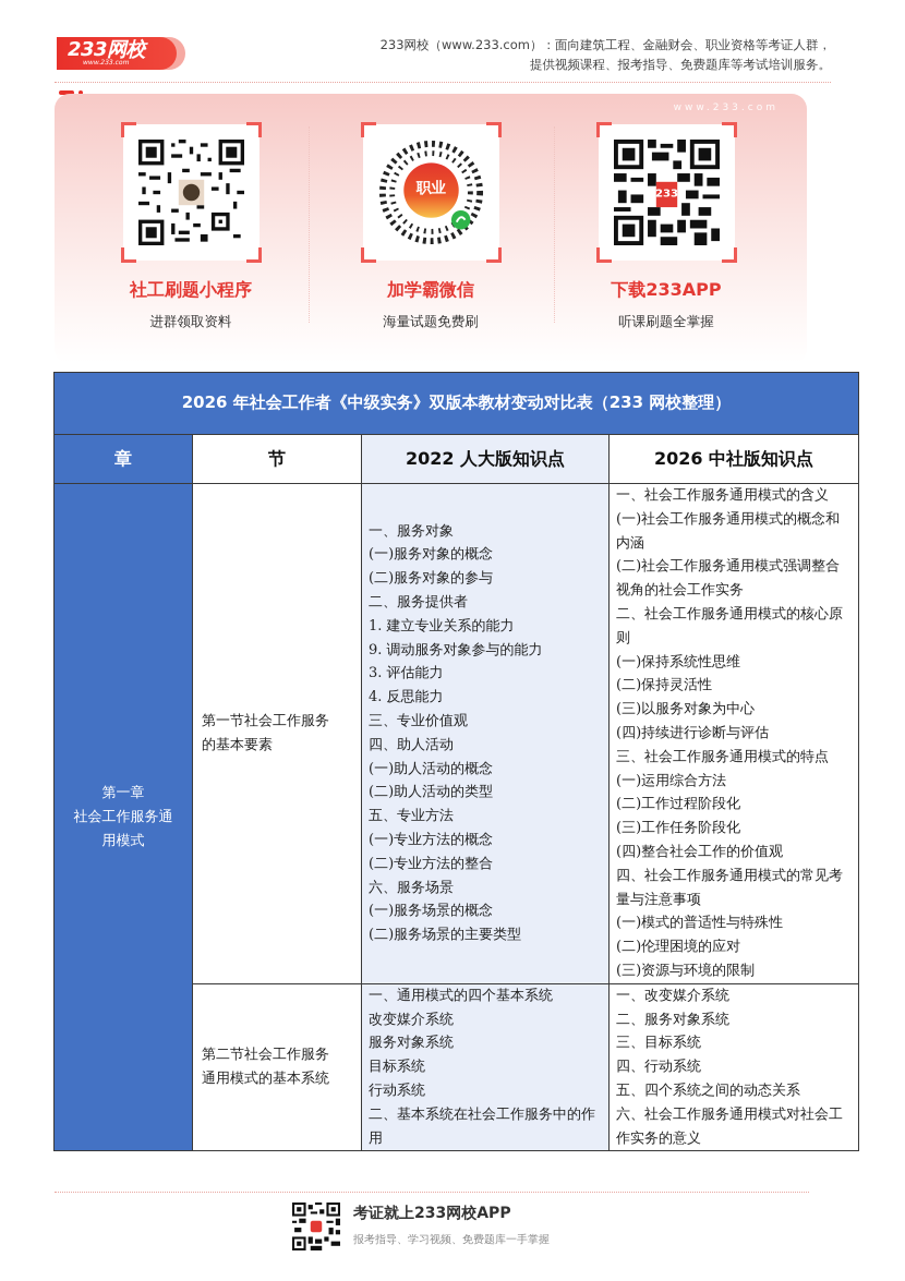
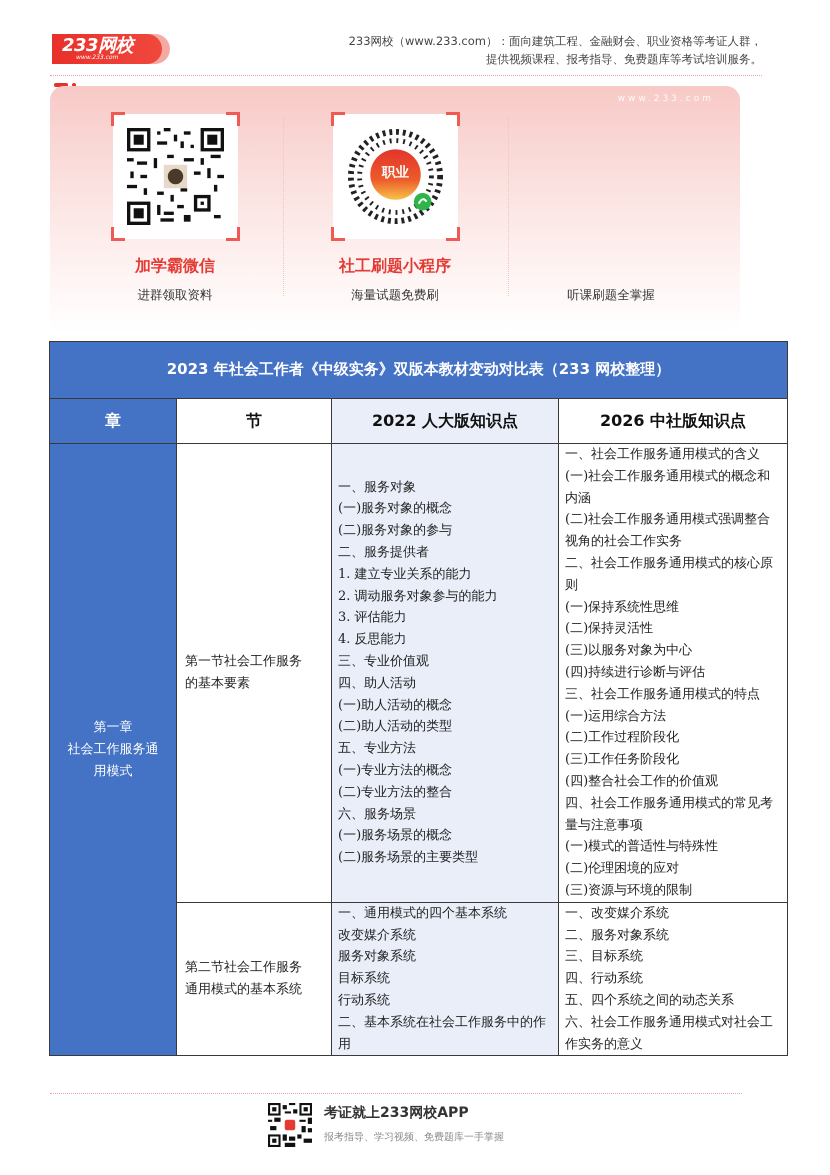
  233网校
  233网校（www.233.com）：面向建筑工程、金融财会、职业资格等考证人群，
  提供视频课程、报考指导、免费题库等考试培训服务。
  www.233.com
- 社工刷题小程序
+ 加学霸微信
  进群领取资料
  职业
- 加学霸微信
+ 社工刷题小程序
  海量试题免费刷
- 233
- 下载233APP
  听课刷题全掌握
- 2026 年社会工作者《中级实务》双版本教材变动对比表（233 网校整理）
+ 2023 年社会工作者《中级实务》双版本教材变动对比表（233 网校整理）
  章	节	2022 人大版知识点	2026 中社版知识点
- 第一章 社会工作服务通 用模式	第一节社会工作服务 的基本要素	一、服务对象 (一)服务对象的概念 (二)服务对象的参与 二、服务提供者 1. 建立专业关系的能力 9. 调动服务对象参与的能力 3. 评估能力 4. 反思能力 三、专业价值观 四、助人活动 (一)助人活动的概念 (二)助人活动的类型 五、专业方法 (一)专业方法的概念 (二)专业方法的整合 六、服务场景 (一)服务场景的概念 (二)服务场景的主要类型	一、社会工作服务通用模式的含义 (一)社会工作服务通用模式的概念和内涵 (二)社会工作服务通用模式强调整合视角的社会工作实务 二、社会工作服务通用模式的核心原则 (一)保持系统性思维 (二)保持灵活性 (三)以服务对象为中心 (四)持续进行诊断与评估 三、社会工作服务通用模式的特点 (一)运用综合方法 (二)工作过程阶段化 (三)工作任务阶段化 (四)整合社会工作的价值观 四、社会工作服务通用模式的常见考量与注意事项 (一)模式的普适性与特殊性 (二)伦理困境的应对 (三)资源与环境的限制
+ 第一章 社会工作服务通 用模式	第一节社会工作服务 的基本要素	一、服务对象 (一)服务对象的概念 (二)服务对象的参与 二、服务提供者 1. 建立专业关系的能力 2. 调动服务对象参与的能力 3. 评估能力 4. 反思能力 三、专业价值观 四、助人活动 (一)助人活动的概念 (二)助人活动的类型 五、专业方法 (一)专业方法的概念 (二)专业方法的整合 六、服务场景 (一)服务场景的概念 (二)服务场景的主要类型	一、社会工作服务通用模式的含义 (一)社会工作服务通用模式的概念和内涵 (二)社会工作服务通用模式强调整合视角的社会工作实务 二、社会工作服务通用模式的核心原则 (一)保持系统性思维 (二)保持灵活性 (三)以服务对象为中心 (四)持续进行诊断与评估 三、社会工作服务通用模式的特点 (一)运用综合方法 (二)工作过程阶段化 (三)工作任务阶段化 (四)整合社会工作的价值观 四、社会工作服务通用模式的常见考量与注意事项 (一)模式的普适性与特殊性 (二)伦理困境的应对 (三)资源与环境的限制
  第二节社会工作服务 通用模式的基本系统	一、通用模式的四个基本系统 改变媒介系统 服务对象系统 目标系统 行动系统 二、基本系统在社会工作服务中的作用	一、改变媒介系统 二、服务对象系统 三、目标系统 四、行动系统 五、四个系统之间的动态关系 六、社会工作服务通用模式对社会工作实务的意义
  考证就上233网校APP
  报考指导、学习视频、免费题库一手掌握
